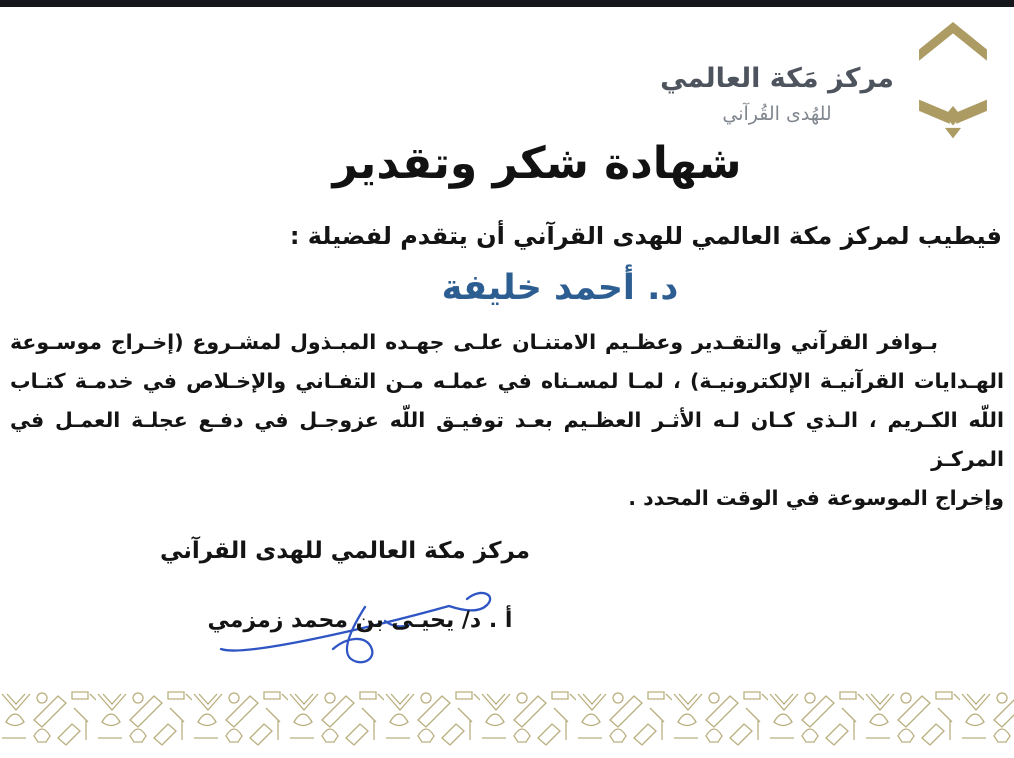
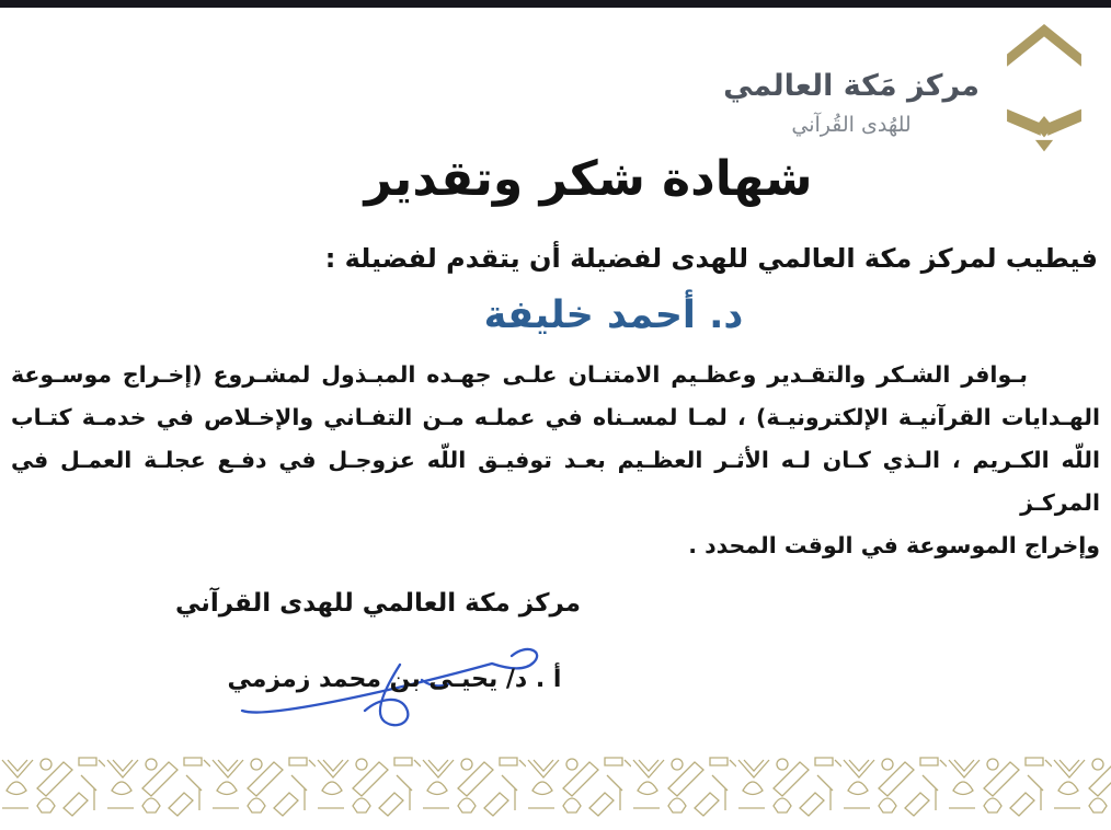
  مركز مَكة العالمي
  للهُدى القُرآني
  شهادة شكر وتقدير
- فيطيب لمركز مكة العالمي للهدى القرآني أن يتقدم لفضيلة :
+ فيطيب لمركز مكة العالمي للهدى لفضيلة أن يتقدم لفضيلة :
  د. أحمد خليفة
- بـوافر القرآني والتقـدير وعظـيم الامتنـان علـى جهـده المبـذول لمشـروع (إخـراج موسـوعة
+ بـوافر الشـكر والتقـدير وعظـيم الامتنـان علـى جهـده المبـذول لمشـروع (إخـراج موسـوعة
  الهـدايات القرآنيـة الإلكترونيـة) ، لمـا لمسـناه في عملـه مـن التفـاني والإخـلاص في خدمـة كتـاب
  اللّه الكـريم ، الـذي كـان لـه الأثـر العظـيم بعـد توفيـق اللّه عزوجـل في دفـع عجلـة العمـل في المركـز
  وإخراج الموسوعة في الوقت المحدد .
  مركز مكة العالمي للهدى القرآني
  أ . د/ يحيـى بن محمد زمزمي
